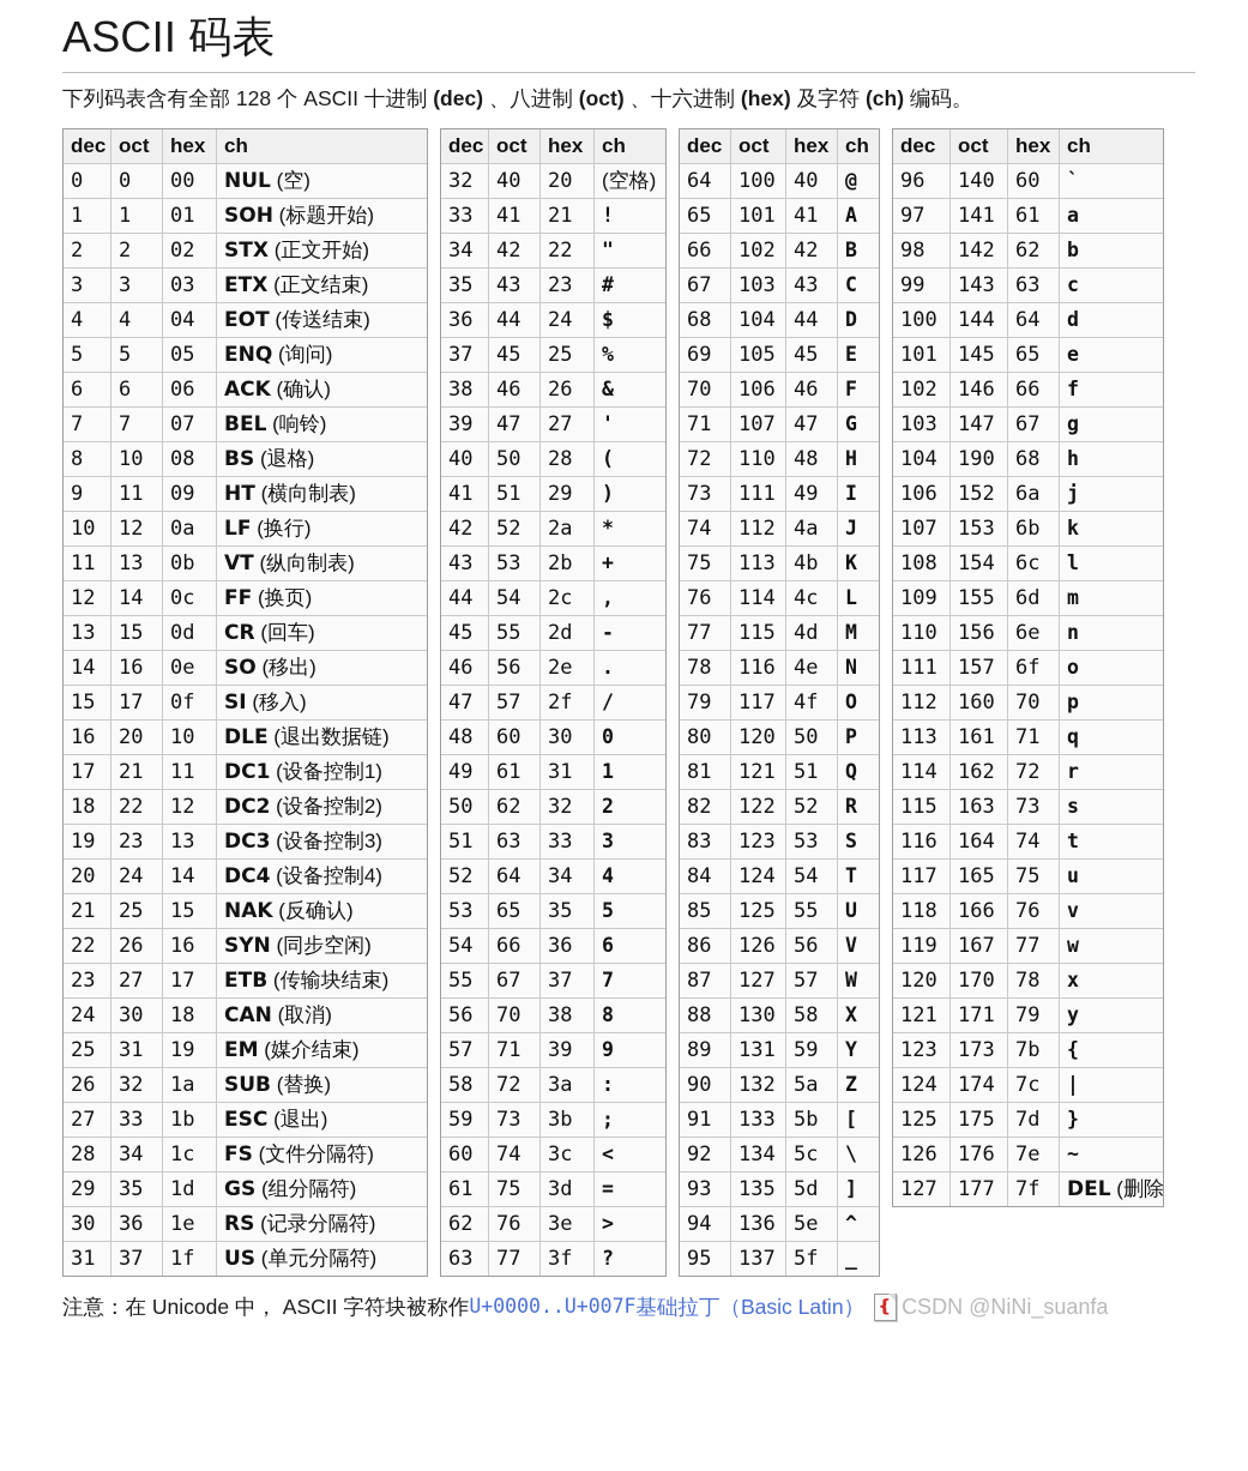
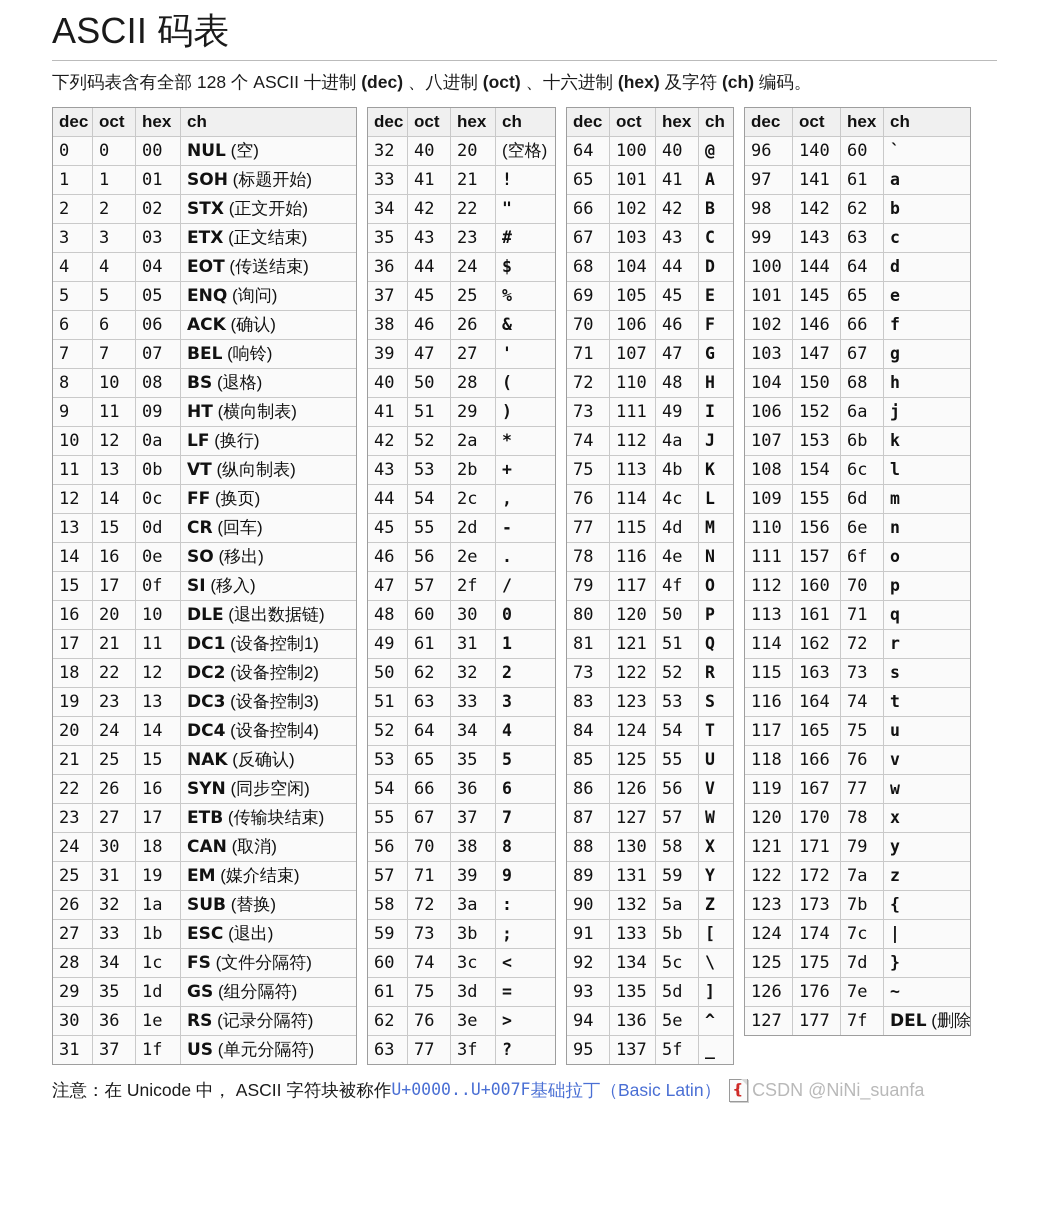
  ASCII 码表
  下列码表含有全部 128 个 ASCII 十进制 (dec) 、八进制 (oct) 、十六进制 (hex) 及字符 (ch) 编码。
  dec	oct	hex	ch
  0	0	00	NUL (空)
  1	1	01	SOH (标题开始)
  2	2	02	STX (正文开始)
  3	3	03	ETX (正文结束)
  4	4	04	EOT (传送结束)
  5	5	05	ENQ (询问)
  6	6	06	ACK (确认)
  7	7	07	BEL (响铃)
  8	10	08	BS (退格)
  9	11	09	HT (横向制表)
  10	12	0a	LF (换行)
  11	13	0b	VT (纵向制表)
  12	14	0c	FF (换页)
  13	15	0d	CR (回车)
  14	16	0e	SO (移出)
  15	17	0f	SI (移入)
  16	20	10	DLE (退出数据链)
  17	21	11	DC1 (设备控制1)
  18	22	12	DC2 (设备控制2)
  19	23	13	DC3 (设备控制3)
  20	24	14	DC4 (设备控制4)
  21	25	15	NAK (反确认)
  22	26	16	SYN (同步空闲)
  23	27	17	ETB (传输块结束)
  24	30	18	CAN (取消)
  25	31	19	EM (媒介结束)
  26	32	1a	SUB (替换)
  27	33	1b	ESC (退出)
  28	34	1c	FS (文件分隔符)
  29	35	1d	GS (组分隔符)
  30	36	1e	RS (记录分隔符)
  31	37	1f	US (单元分隔符)
  dec	oct	hex	ch
  32	40	20	(空格)
  33	41	21	!
  34	42	22	"
  35	43	23	#
  36	44	24	$
  37	45	25	%
  38	46	26	&
  39	47	27	'
  40	50	28	(
  41	51	29	)
  42	52	2a	*
  43	53	2b	+
  44	54	2c	,
  45	55	2d	-
  46	56	2e	.
  47	57	2f	/
  48	60	30	0
  49	61	31	1
  50	62	32	2
  51	63	33	3
  52	64	34	4
  53	65	35	5
  54	66	36	6
  55	67	37	7
  56	70	38	8
  57	71	39	9
  58	72	3a	:
  59	73	3b	;
  60	74	3c	<
  61	75	3d	=
  62	76	3e	>
  63	77	3f	?
  dec	oct	hex	ch
  64	100	40	@
  65	101	41	A
  66	102	42	B
  67	103	43	C
  68	104	44	D
  69	105	45	E
  70	106	46	F
  71	107	47	G
  72	110	48	H
  73	111	49	I
  74	112	4a	J
  75	113	4b	K
  76	114	4c	L
  77	115	4d	M
  78	116	4e	N
  79	117	4f	O
  80	120	50	P
  81	121	51	Q
- 82	122	52	R
+ 73	122	52	R
  83	123	53	S
  84	124	54	T
  85	125	55	U
  86	126	56	V
  87	127	57	W
  88	130	58	X
  89	131	59	Y
  90	132	5a	Z
  91	133	5b	[
  92	134	5c	\
  93	135	5d	]
  94	136	5e	^
  95	137	5f	_
  dec	oct	hex	ch
  96	140	60	`
  97	141	61	a
  98	142	62	b
  99	143	63	c
  100	144	64	d
  101	145	65	e
  102	146	66	f
  103	147	67	g
- 104	190	68	h
+ 104	150	68	h
  106	152	6a	j
  107	153	6b	k
  108	154	6c	l
  109	155	6d	m
  110	156	6e	n
  111	157	6f	o
  112	160	70	p
  113	161	71	q
  114	162	72	r
  115	163	73	s
  116	164	74	t
  117	165	75	u
  118	166	76	v
  119	167	77	w
  120	170	78	x
  121	171	79	y
+ 122	172	7a	z
  123	173	7b	{
  124	174	7c	|
  125	175	7d	}
  126	176	7e	~
  127	177	7f	DEL (删除
  注意：在 Unicode 中， ASCII 字符块被称作
  U+0000..U+007F
  基础拉丁（
  Basic Latin
  ）
  ❴
  CSDN @NiNi_suanfa
